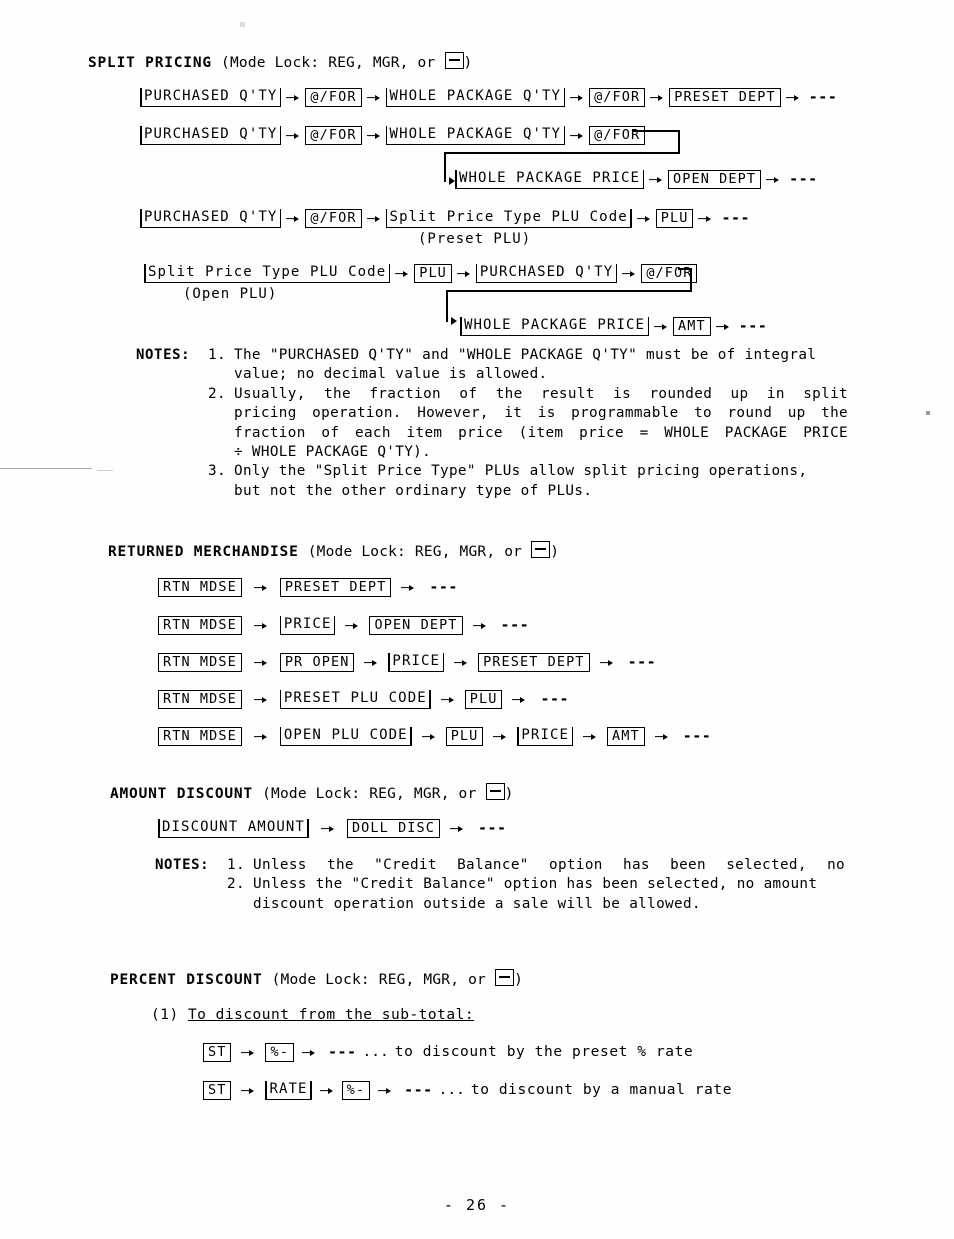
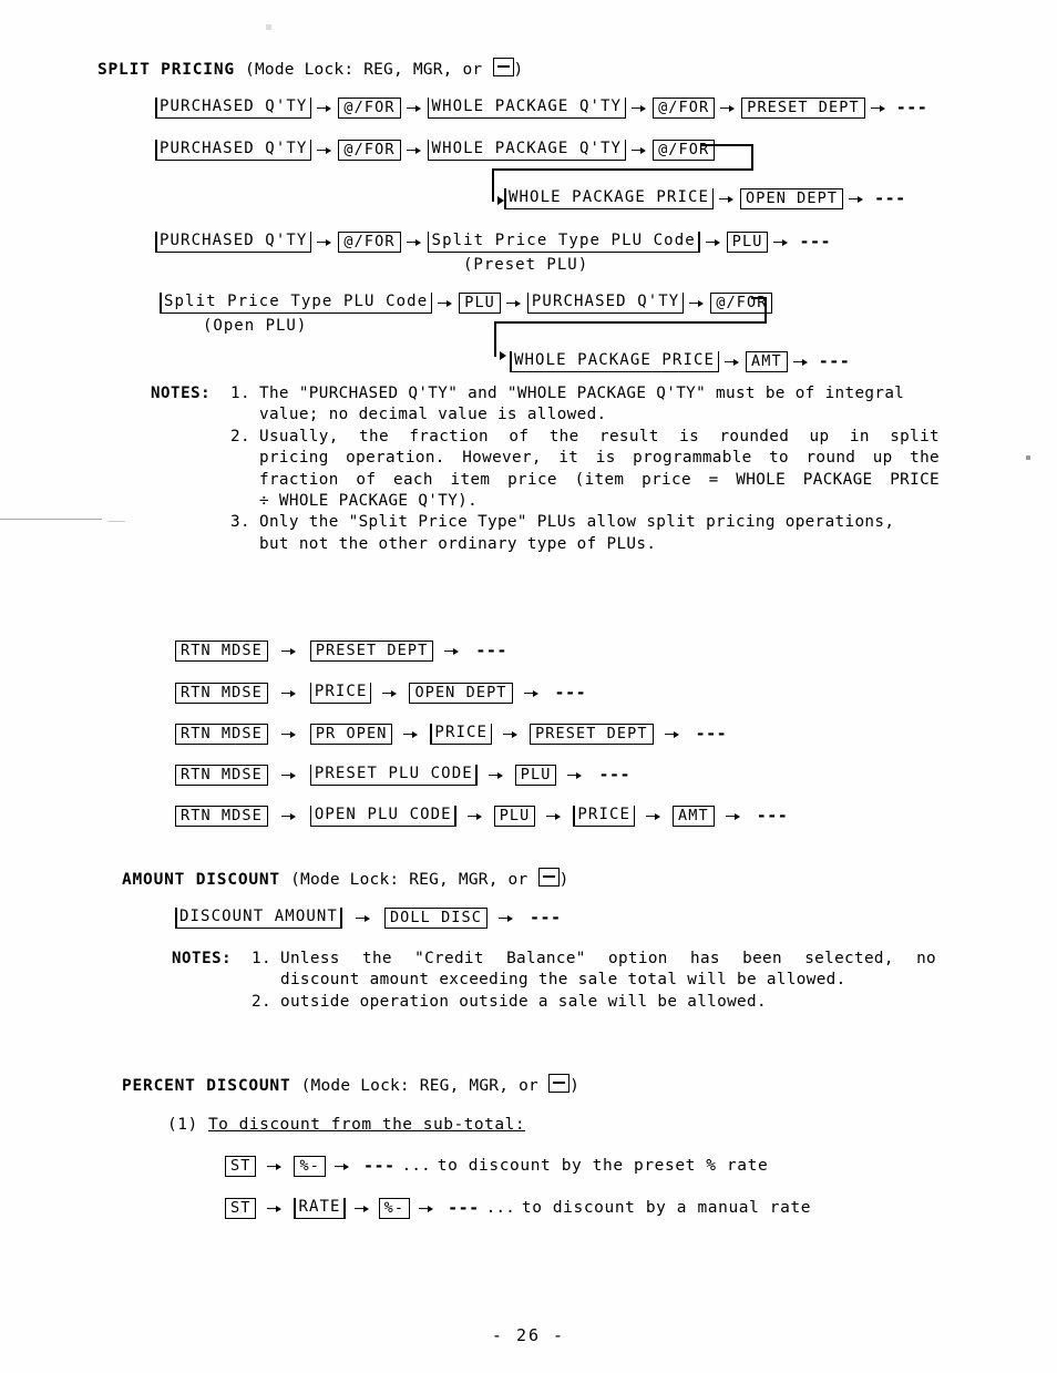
  SPLIT PRICING (Mode Lock: REG, MGR, or )
  PURCHASED Q'TY
  @/FOR
  WHOLE PACKAGE Q'TY
  @/FOR
  PRESET DEPT
  ---
  PURCHASED Q'TY
  @/FOR
  WHOLE PACKAGE Q'TY
  @/FOR
  WHOLE PACKAGE PRICE
  OPEN DEPT
  ---
  PURCHASED Q'TY
  @/FOR
  Split Price Type PLU Code
  PLU
  ---
  (Preset PLU)
  Split Price Type PLU Code
  PLU
  PURCHASED Q'TY
  @/FOR
  (Open PLU)
  WHOLE PACKAGE PRICE
  AMT
  ---
  NOTES:
  1.
  The "PURCHASED Q'TY" and "WHOLE PACKAGE Q'TY" must be of integral
  value; no decimal value is allowed.
  2.
  Usually, the fraction of the result is rounded up in split
  pricing operation. However, it is programmable to round up the
  fraction of each item price (item price = WHOLE PACKAGE PRICE
  ÷ WHOLE PACKAGE Q'TY).
  3.
  Only the "Split Price Type" PLUs allow split pricing operations,
  but not the other ordinary type of PLUs.
- RETURNED MERCHANDISE (Mode Lock: REG, MGR, or )
  RTN MDSE
  PRESET DEPT
  ---
  RTN MDSE
  PRICE
  OPEN DEPT
  ---
  RTN MDSE
  PR OPEN
  PRICE
  PRESET DEPT
  ---
  RTN MDSE
  PRESET PLU CODE
  PLU
  ---
  RTN MDSE
  OPEN PLU CODE
  PLU
  PRICE
  AMT
  ---
  AMOUNT DISCOUNT (Mode Lock: REG, MGR, or )
  DISCOUNT AMOUNT
  DOLL DISC
  ---
  NOTES:
  1.
  Unless the "Credit Balance" option has been selected, no
+ discount amount exceeding the sale total will be allowed.
  2.
- Unless the "Credit Balance" option has been selected, no amount
- discount operation outside a sale will be allowed.
+ outside operation outside a sale will be allowed.
  PERCENT DISCOUNT (Mode Lock: REG, MGR, or )
  (1) To discount from the sub-total:
  ST
  %-
  ---
  ...
  to discount by the preset % rate
  ST
  RATE
  %-
  ---
  ...
  to discount by a manual rate
  - 26 -
